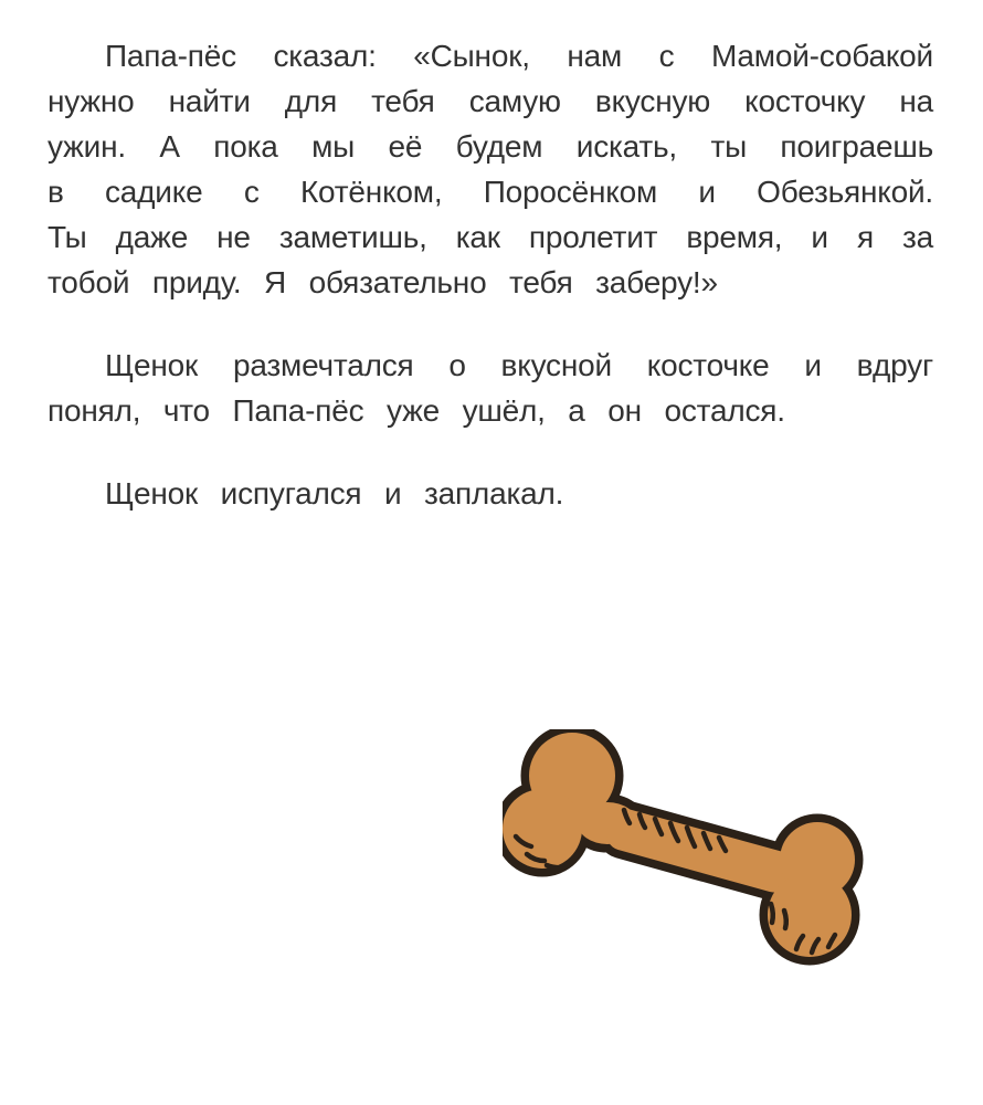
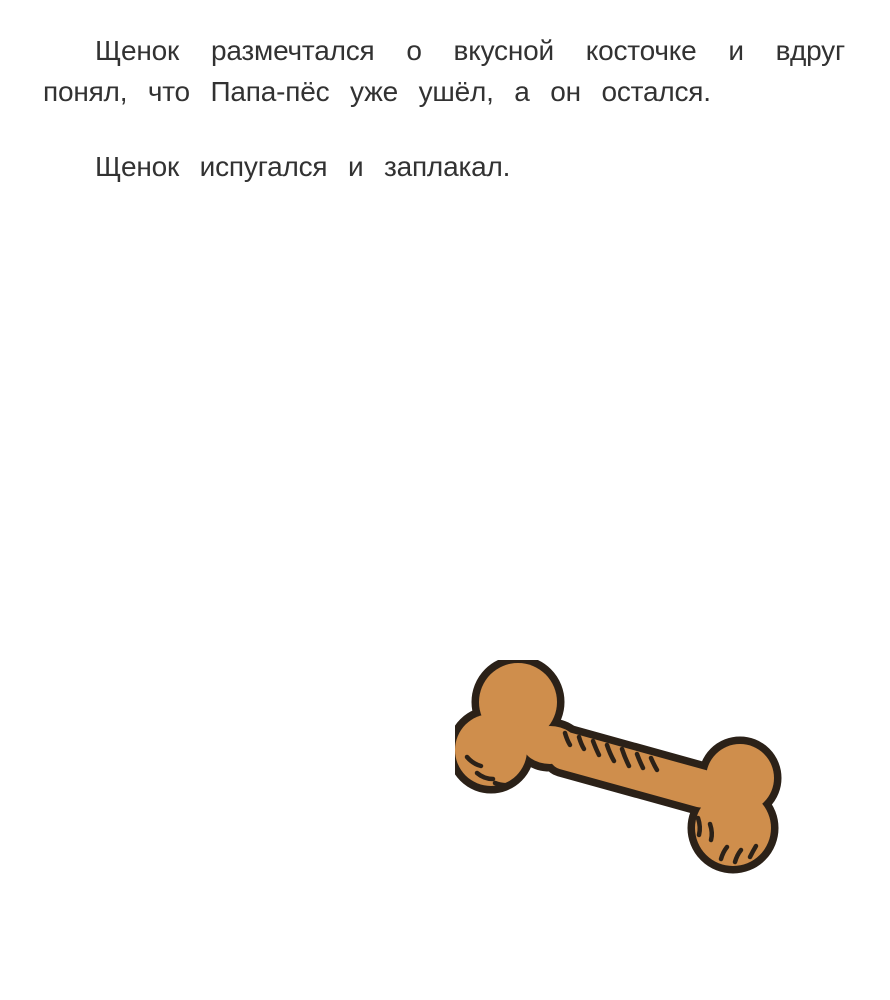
- Папа-пёс сказал: «Сынок, нам с Мамой-собакой
- нужно найти для тебя самую вкусную косточку на
- ужин. А пока мы её будем искать, ты поиграешь
- в садике с Котёнком, Поросёнком и Обезьянкой.
- Ты даже не заметишь, как пролетит время, и я за
- тобой приду. Я обязательно тебя заберу!»
  Щенок размечтался о вкусной косточке и вдруг
  понял, что Папа-пёс уже ушёл, а он остался.
  Щенок испугался и заплакал.
